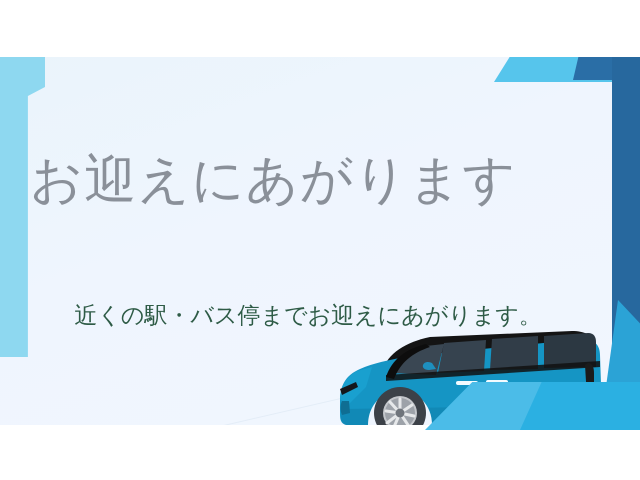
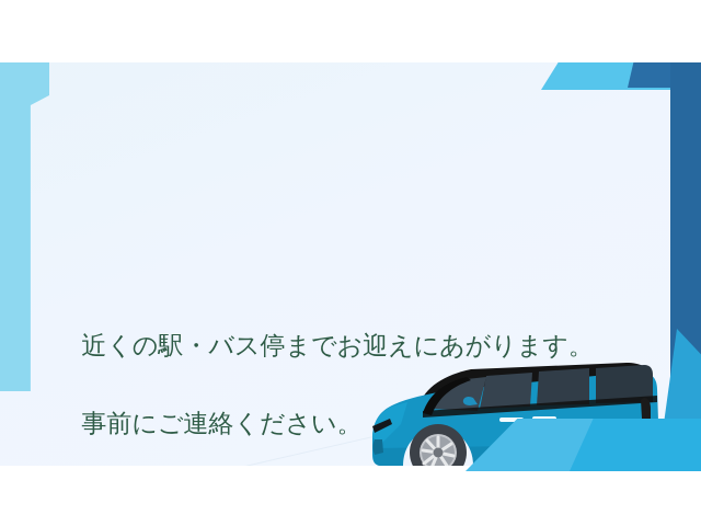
- お迎えにあがります
  近くの駅・バス停までお迎えにあがります。
+ 事前にご連絡ください。
